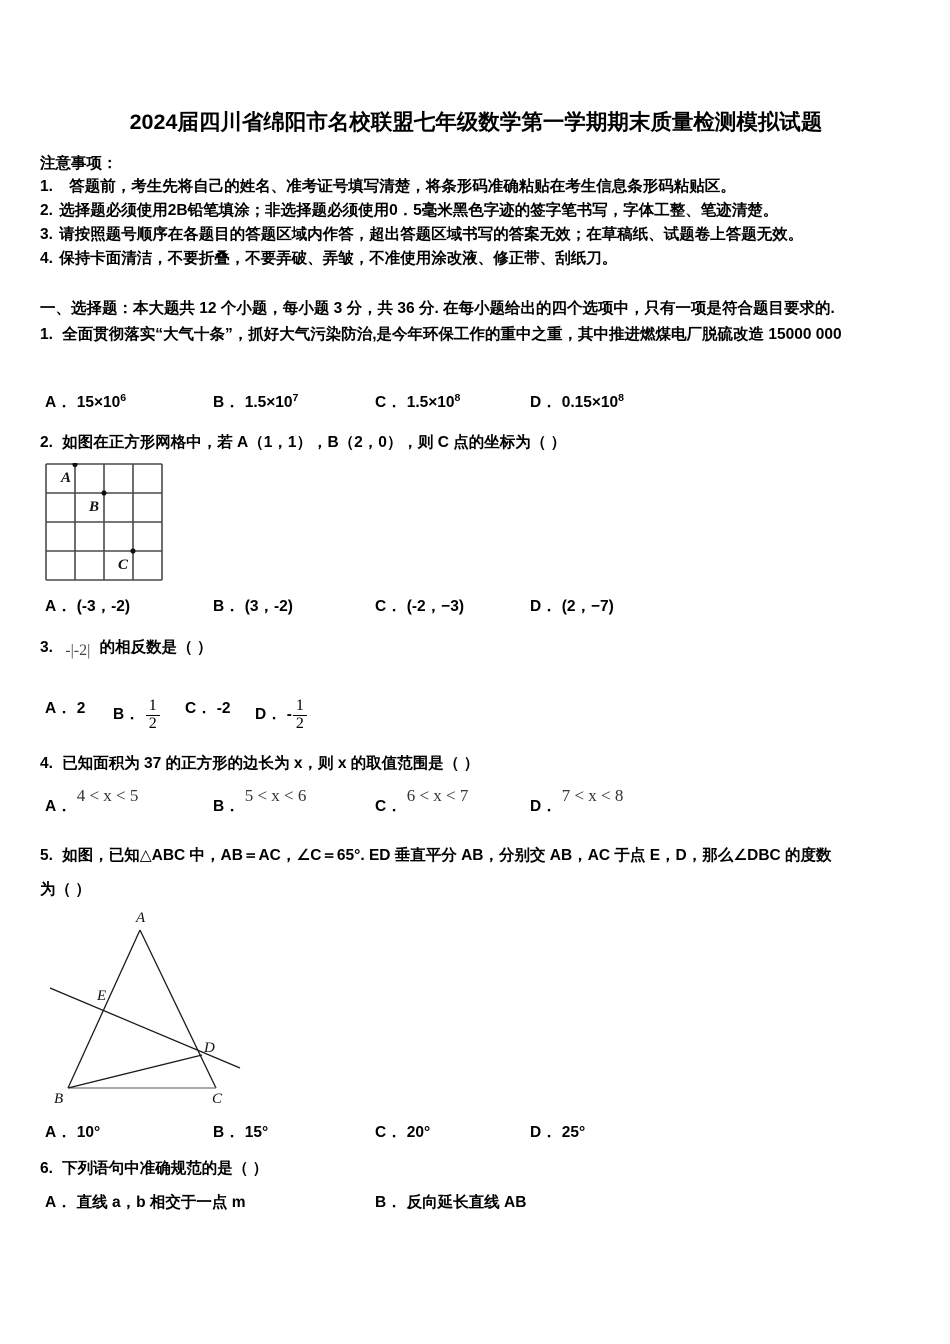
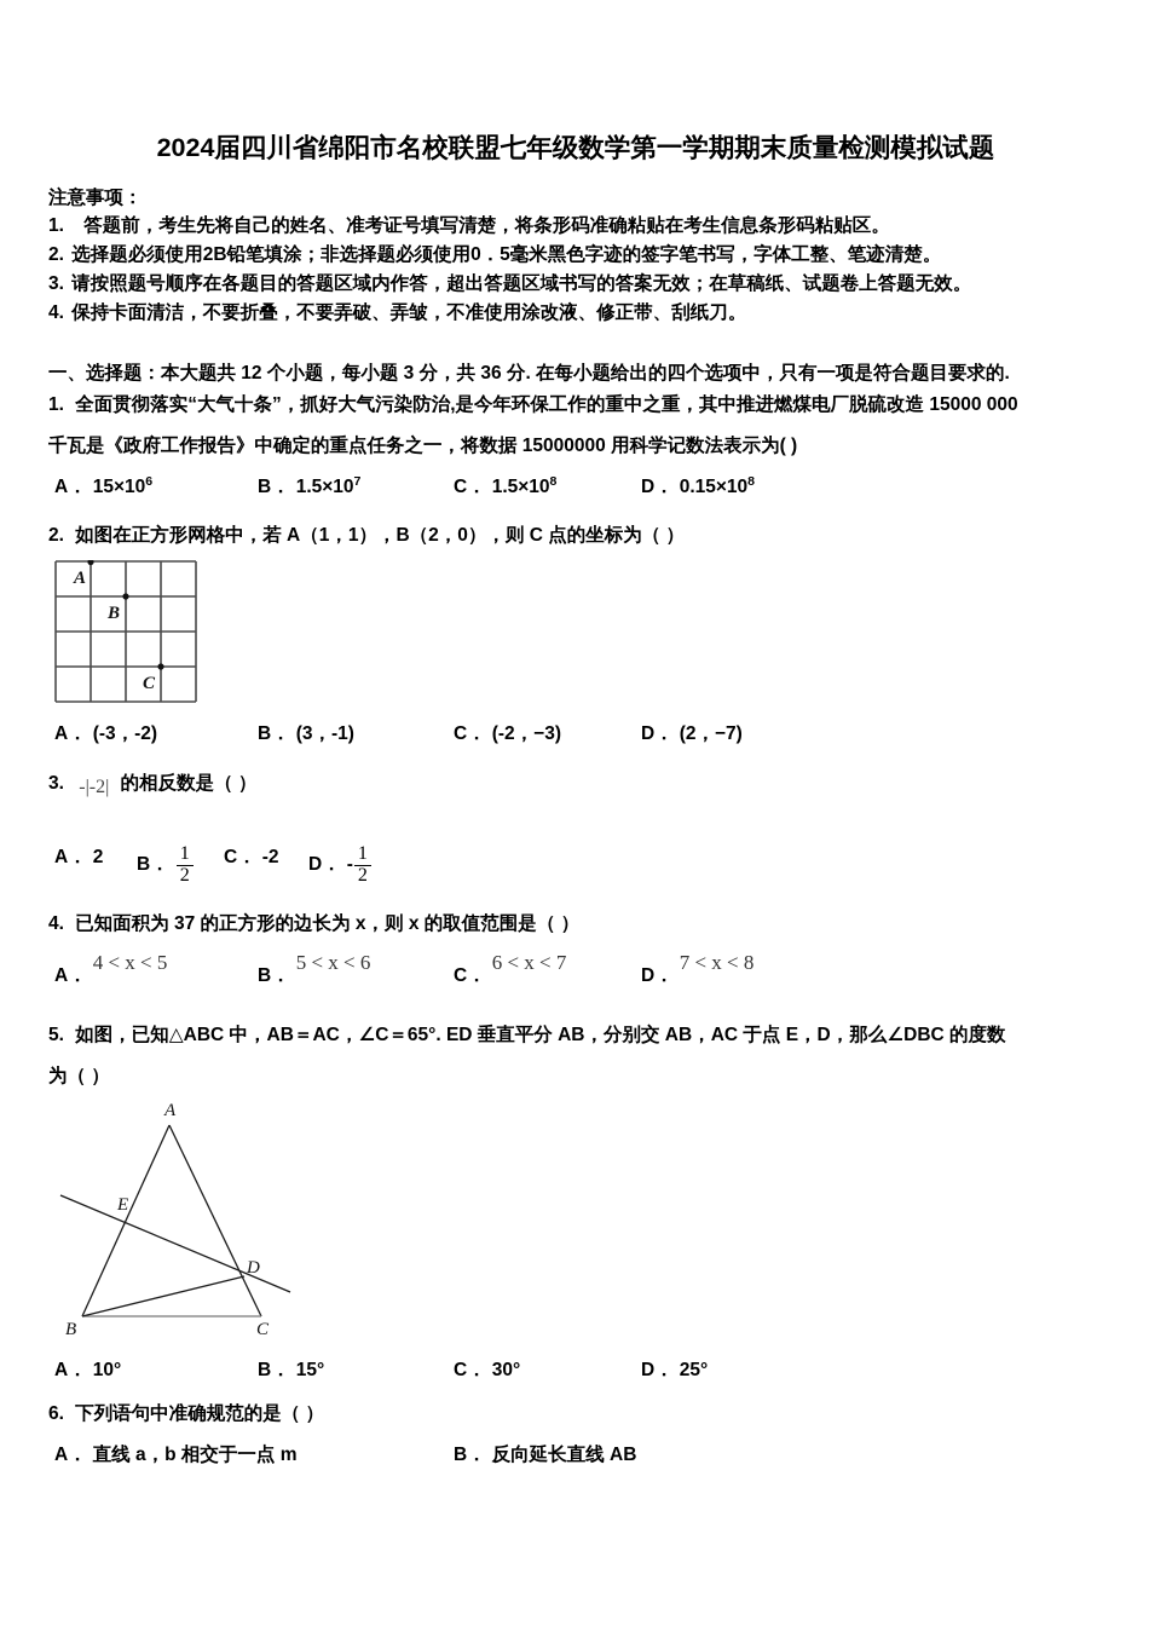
  2024届四川省绵阳市名校联盟七年级数学第一学期期末质量检测模拟试题
  注意事项：
  1. 答题前，考生先将自己的姓名、准考证号填写清楚，将条形码准确粘贴在考生信息条形码粘贴区。
  2. 选择题必须使用2B铅笔填涂；非选择题必须使用0．5毫米黑色字迹的签字笔书写，字体工整、笔迹清楚。
  3. 请按照题号顺序在各题目的答题区域内作答，超出答题区域书写的答案无效；在草稿纸、试题卷上答题无效。
  4. 保持卡面清洁，不要折叠，不要弄破、弄皱，不准使用涂改液、修正带、刮纸刀。
  一、选择题：本大题共 12 个小题，每小题 3 分，共 36 分. 在每小题给出的四个选项中，只有一项是符合题目要求的.
  1. 全面贯彻落实“大气十条”，抓好大气污染防治,是今年环保工作的重中之重，其中推进燃煤电厂脱硫改造 15000 000
+ 千瓦是《政府工作报告》中确定的重点任务之一，将数据 15000000 用科学记数法表示为( )
  A． 15×106
  B． 1.5×107
  C． 1.5×108
  D． 0.15×108
  2. 如图在正方形网格中，若 A（1，1），B（2，0），则 C 点的坐标为（ ）
  A
  B
  C
  A． (-3，-2)
- B． (3，-2)
+ B． (3，-1)
  C． (-2，−3)
  D． (2，−7)
  3. -|-2| 的相反数是（ ）
  A． 2
  B．
  1
  2
  C． -2
  D． -
  1
  2
  4. 已知面积为 37 的正方形的边长为 x，则 x 的取值范围是（ ）
  A．4 < x < 5
  B．5 < x < 6
  C．6 < x < 7
  D．7 < x < 8
  5. 如图，已知△ABC 中，AB＝AC，∠C＝65°. ED 垂直平分 AB，分别交 AB，AC 于点 E，D，那么∠DBC 的度数
  为（ ）
  A
  B
  C
  E
  D
  A． 10°
  B． 15°
- C． 20°
+ C． 30°
  D． 25°
  6. 下列语句中准确规范的是（ ）
  A． 直线 a，b 相交于一点 m
  B． 反向延长直线 AB
